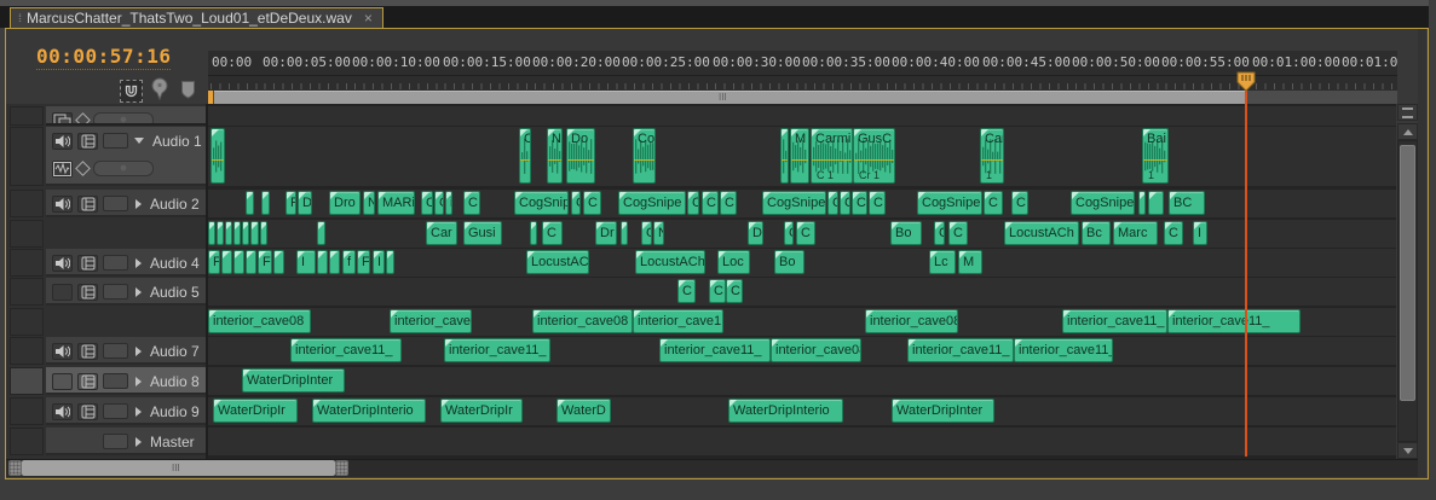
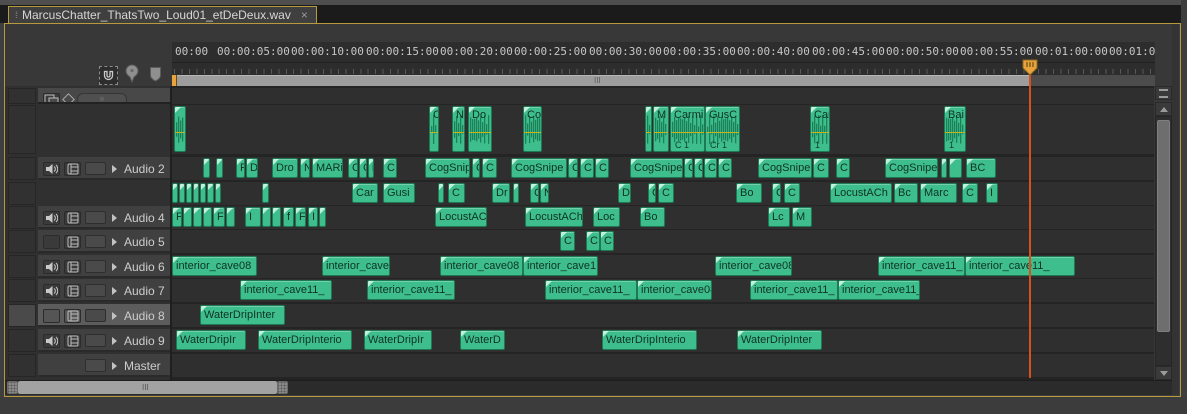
  ⁞⁞
  MarcusChatter_ThatsTwo_Loud01_etDeDeux.wav
  ×
- 00:00:57:16
  00:00
  00:00:05:00
  00:00:10:00
  00:00:15:00
  00:00:20:00
  00:00:25:00
  00:00:30:00
  00:00:35:00
  00:00:40:00
  00:00:45:00
  00:00:50:00
  00:00:55:00
  00:01:00:00
  00:01:0
  III
- Audio 1
  C
  N
  Do
  Co
  M
  Carmi
  C 1
  GusC
  Cr 1
  1
  Bai
  1
  Audio 2
  F
  D
  Dro
  N
  MARi
  C
  C
  CogSnip
  C
  CogSnipe
  C
  C
  C
  CogSnipe
  C
  C
  C
  C
  CogSnipe
  C
  C
  CogSnipe
  BC
  Car
  Gusi
  C
  Dr
  C
  N
  D
  C
  Bo
  C
  C
  LocustACh
  Bc
  Marc
  C
  I
  Audio 4
  F
  F
  I
  f
  F
  I
  LocustAC
  LocustACh
  Loc
  Bo
  Lc
  M
  Audio 5
  C
  C
  C
+ Audio 6
  interior_cave08
  interior_cave
  interior_cave08
  interior_cave1
  interior_cave0
  interior_cave11_
  interior_cav11_
  Audio 7
  interior_cave11_
  interior_cave11_
  interior_cave11_
  interior_cave0
  interior_cave11_
  interior_cave11
  Audio 8
  WaterDripInter
  Audio 9
  WaterDripIr
  WaterDripInterio
  WaterDripIr
  WaterD
  WaterDripInterio
  WaterDripInter
  Master
  III
